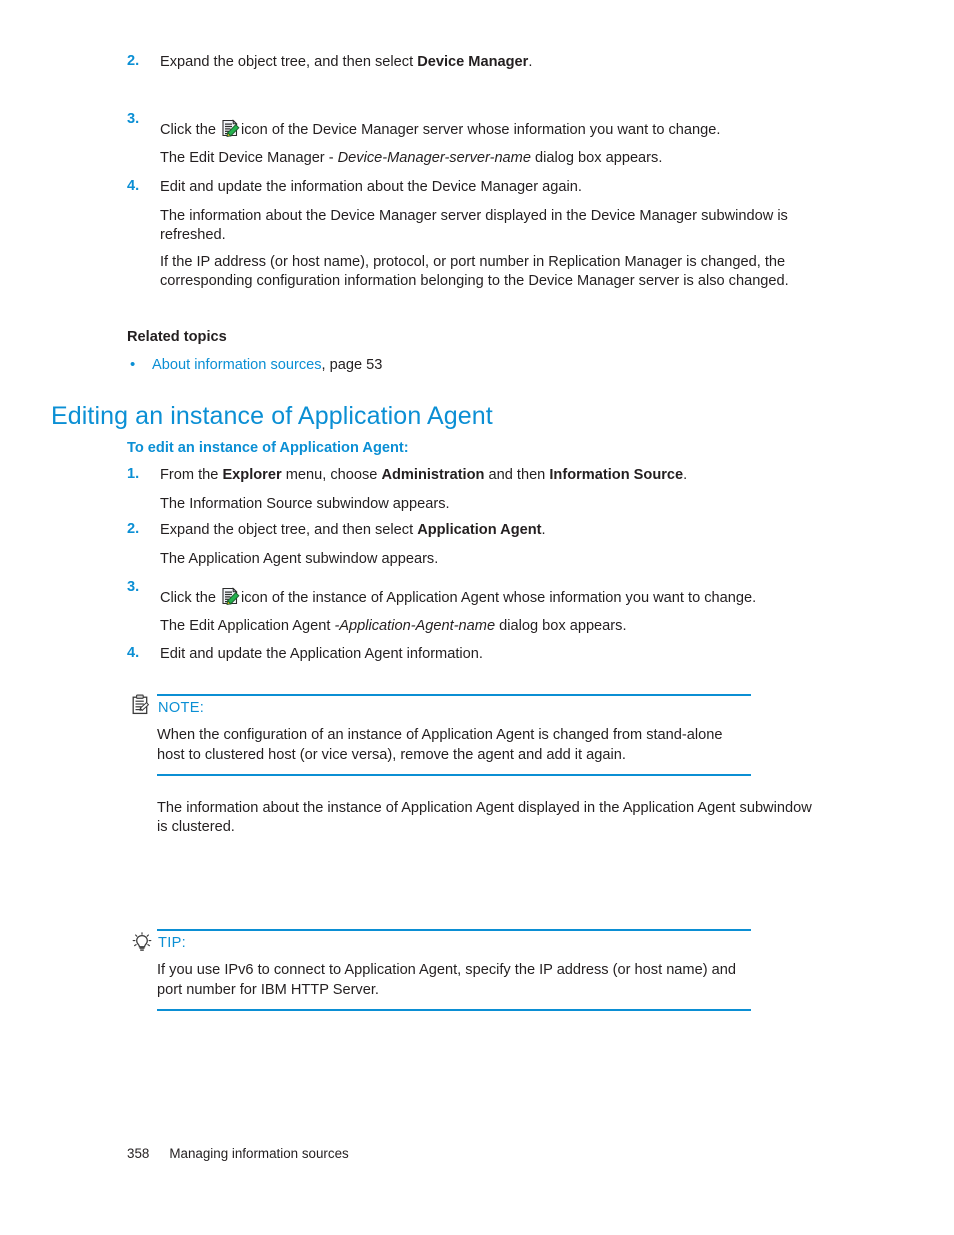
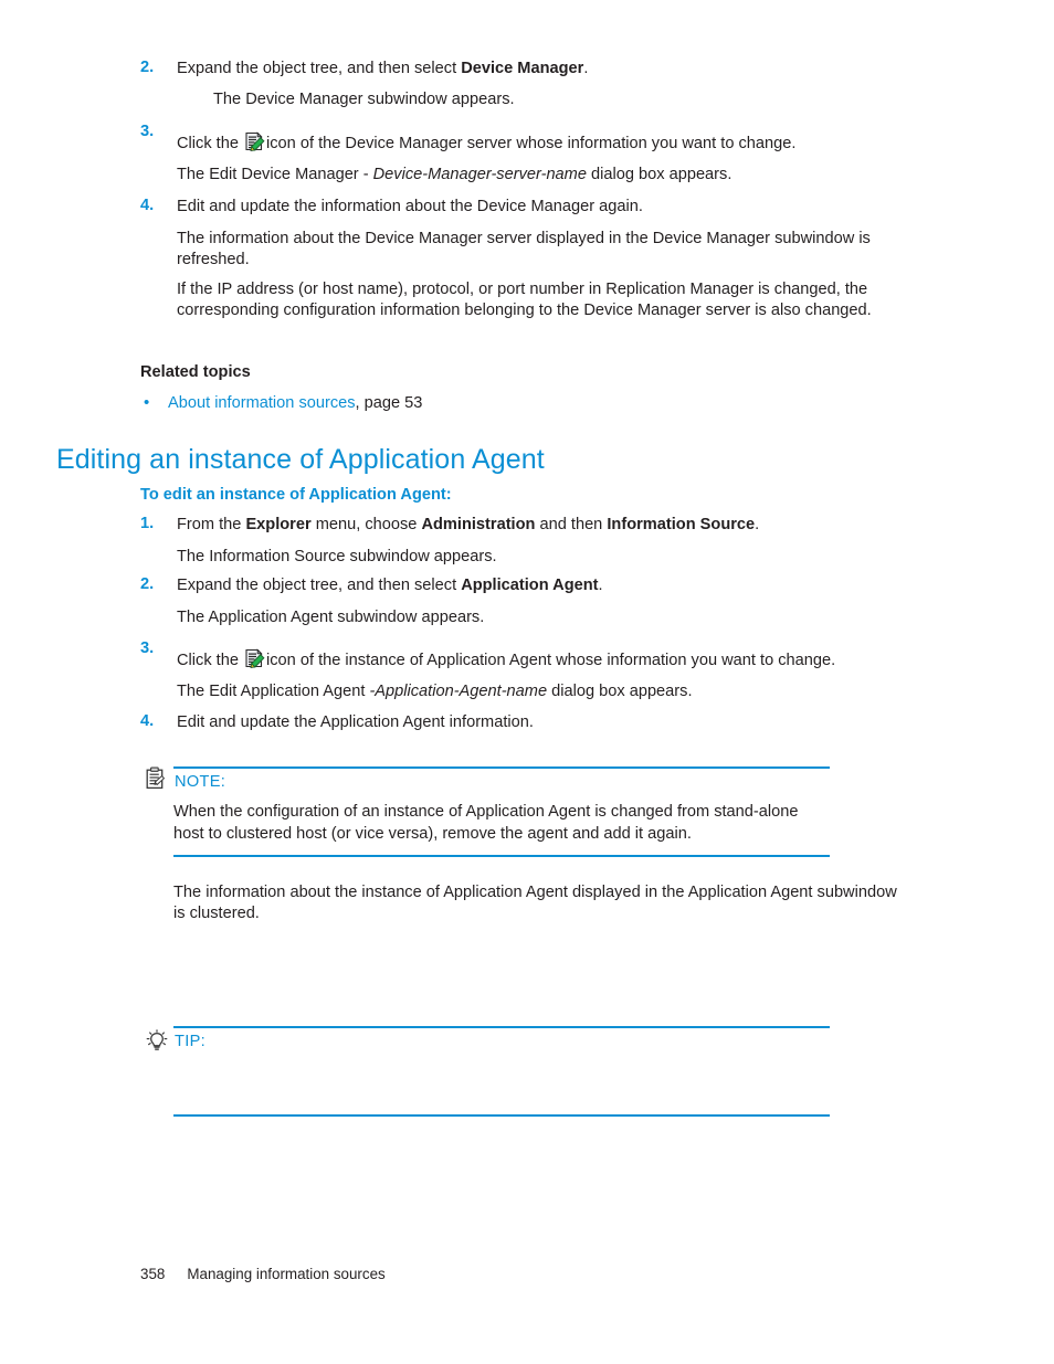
  2.
  Expand the object tree, and then select Device Manager.
+ The Device Manager subwindow appears.
  3.
  Click the icon of the Device Manager server whose information you want to change.
  The Edit Device Manager - Device-Manager-server-name dialog box appears.
  4.
  Edit and update the information about the Device Manager again.
  The information about the Device Manager server displayed in the Device Manager subwindow is refreshed.
  If the IP address (or host name), protocol, or port number in Replication Manager is changed, the corresponding configuration information belonging to the Device Manager server is also changed.
  Related topics
  •
  About information sources, page 53
  Editing an instance of Application Agent
  To edit an instance of Application Agent:
  1.
  From the Explorer menu, choose Administration and then Information Source.
  The Information Source subwindow appears.
  2.
  Expand the object tree, and then select Application Agent.
  The Application Agent subwindow appears.
  3.
  Click the icon of the instance of Application Agent whose information you want to change.
  The Edit Application Agent -Application-Agent-name dialog box appears.
  4.
  Edit and update the Application Agent information.
  NOTE:
  When the configuration of an instance of Application Agent is changed from stand-alone host to clustered host (or vice versa), remove the agent and add it again.
  The information about the instance of Application Agent displayed in the Application Agent subwindow is clustered.
  TIP:
- If you use IPv6 to connect to Application Agent, specify the IP address (or host name) and port number for IBM HTTP Server.
  358 Managing information sources
